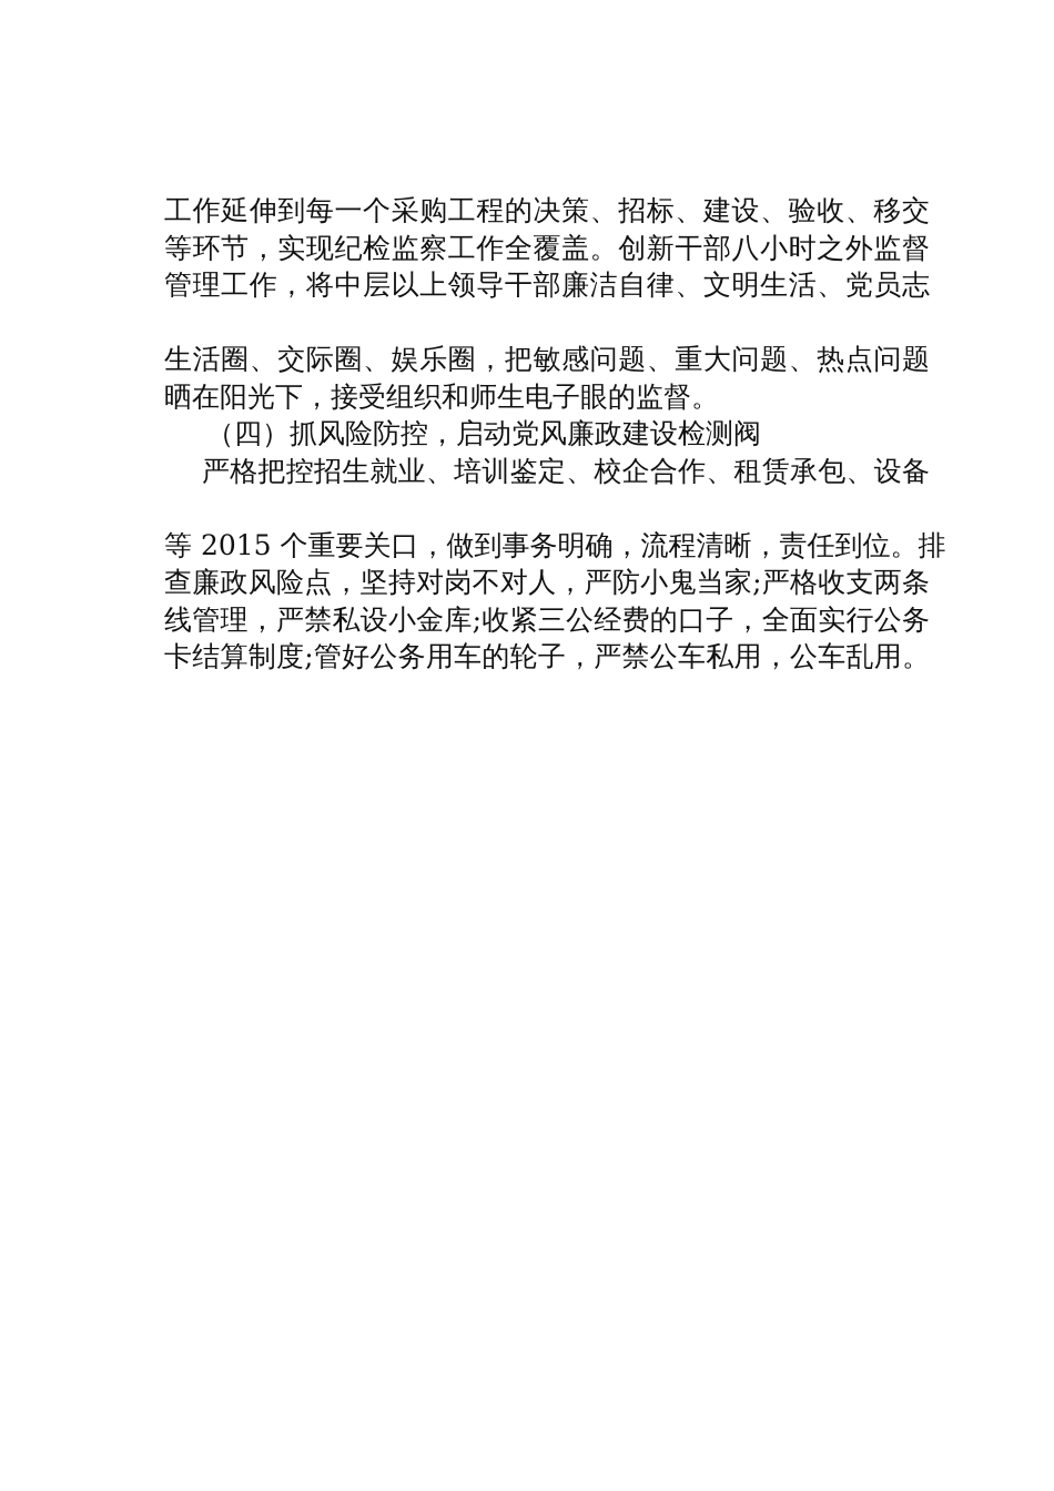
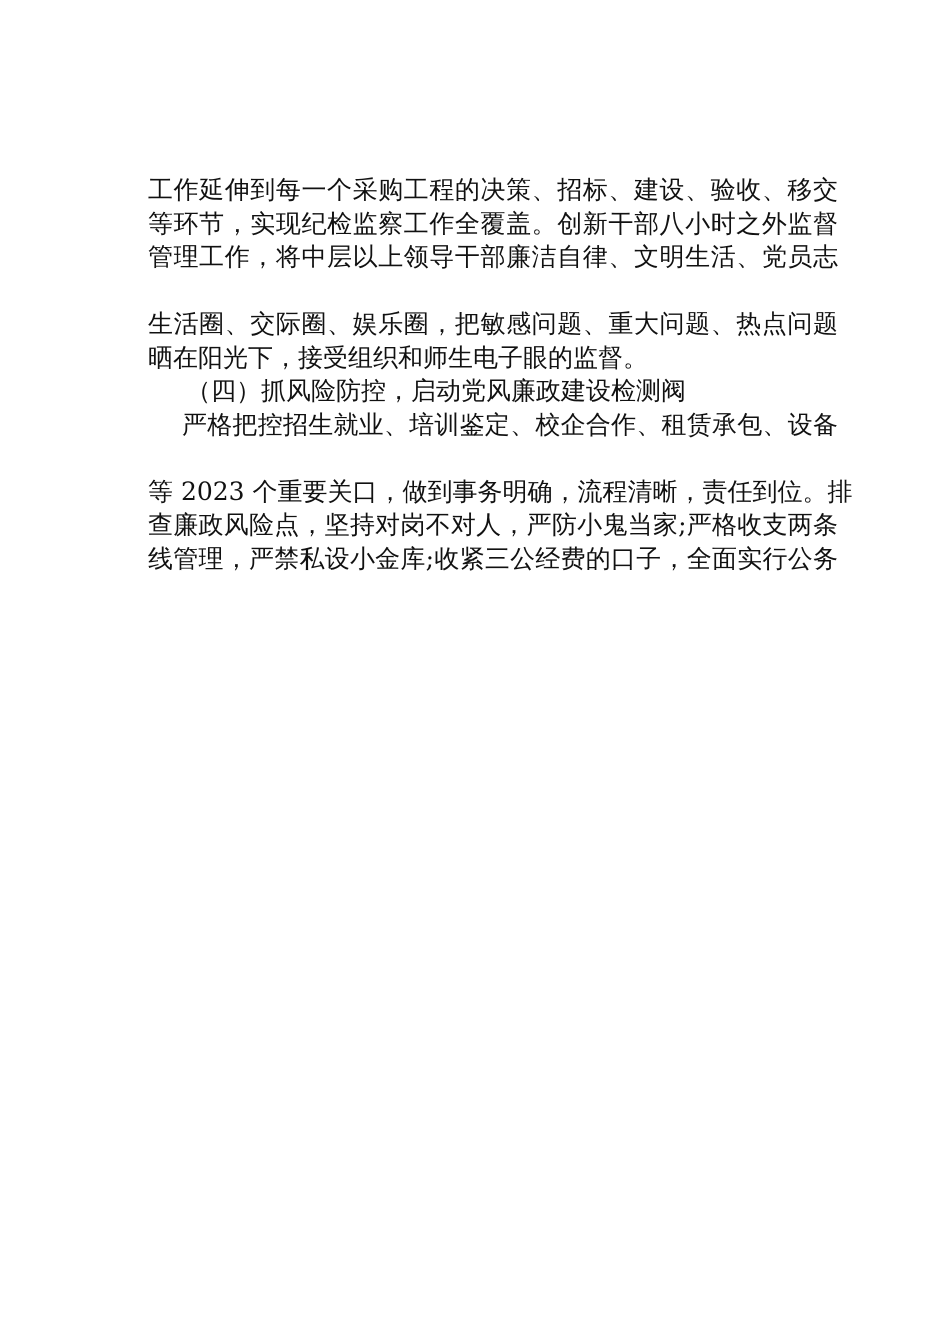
  工作延伸到每一个采购工程的决策、招标、建设、验收、移交
  等环节，实现纪检监察工作全覆盖。创新干部八小时之外监督
  管理工作，将中层以上领导干部廉洁自律、文明生活、党员志
  生活圈、交际圈、娱乐圈，把敏感问题、重大问题、热点问题
  晒在阳光下，接受组织和师生电子眼的监督。
  （四）抓风险防控，启动党风廉政建设检测阀
  严格把控招生就业、培训鉴定、校企合作、租赁承包、设备
- 等 2015 个重要关口，做到事务明确，流程清晰，责任到位。排
+ 等 2023 个重要关口，做到事务明确，流程清晰，责任到位。排
  查廉政风险点，坚持对岗不对人，严防小鬼当家;严格收支两条
  线管理，严禁私设小金库;收紧三公经费的口子，全面实行公务
- 卡结算制度;管好公务用车的轮子，严禁公车私用，公车乱用。
